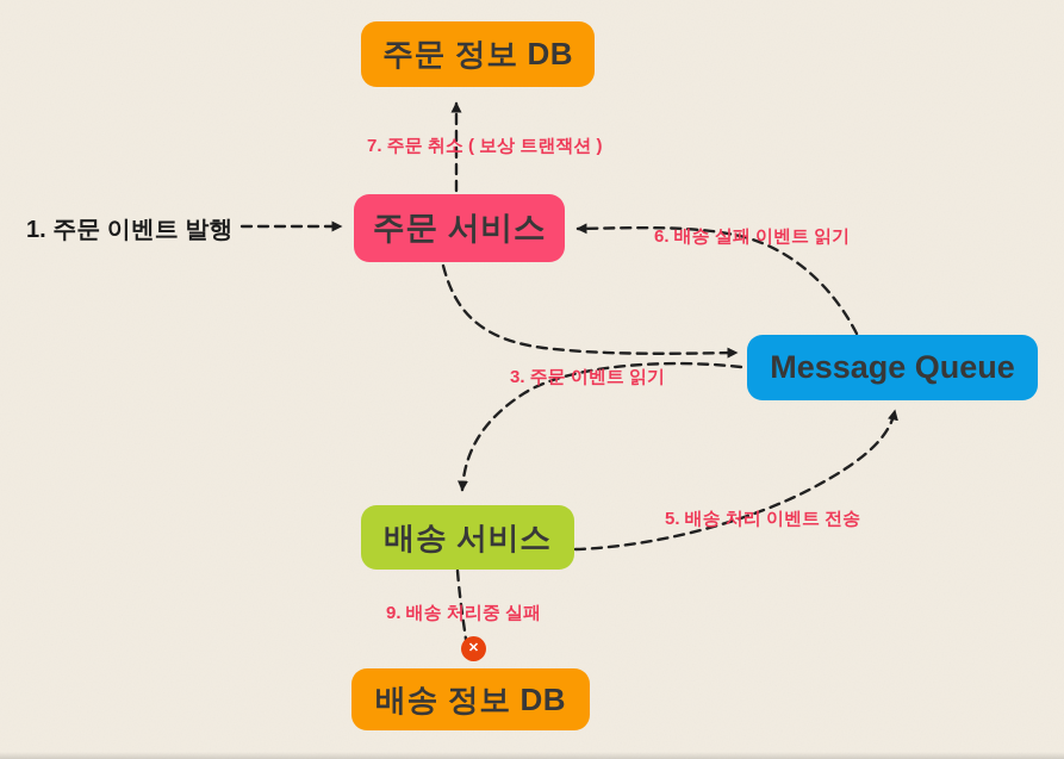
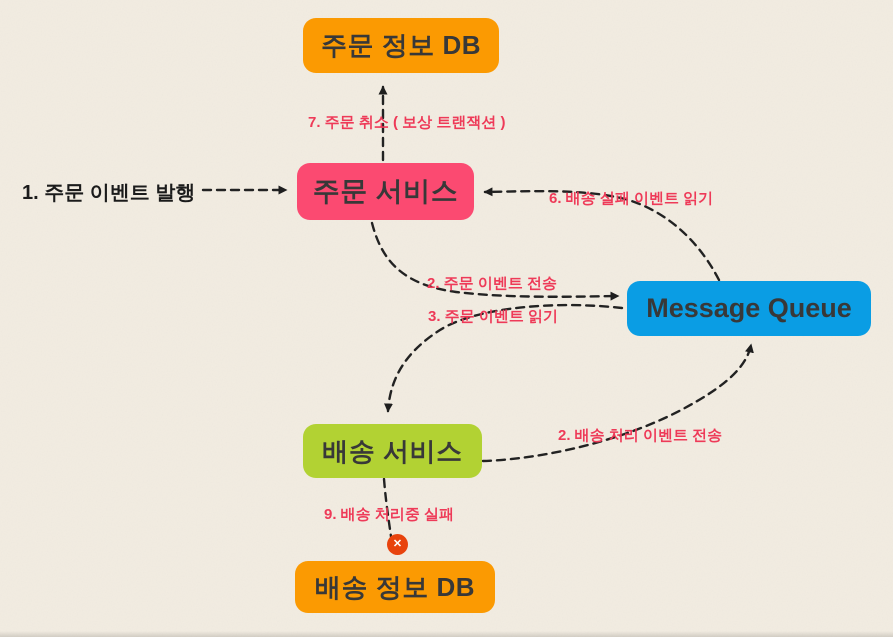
  주문 정보 DB
  주문 서비스
  Message Queue
  배송 서비스
  배송 정보 DB
  1. 주문 이벤트 발행
  7. 주문 취소 ( 보상 트랜잭션 )
  6. 배송 실패 이벤트 읽기
+ 2. 주문 이벤트 전송
  3. 주문 이벤트 읽기
- 5. 배송 처리 이벤트 전송
+ 2. 배송 처리 이벤트 전송
  9. 배송 처리중 실패
  ✕
